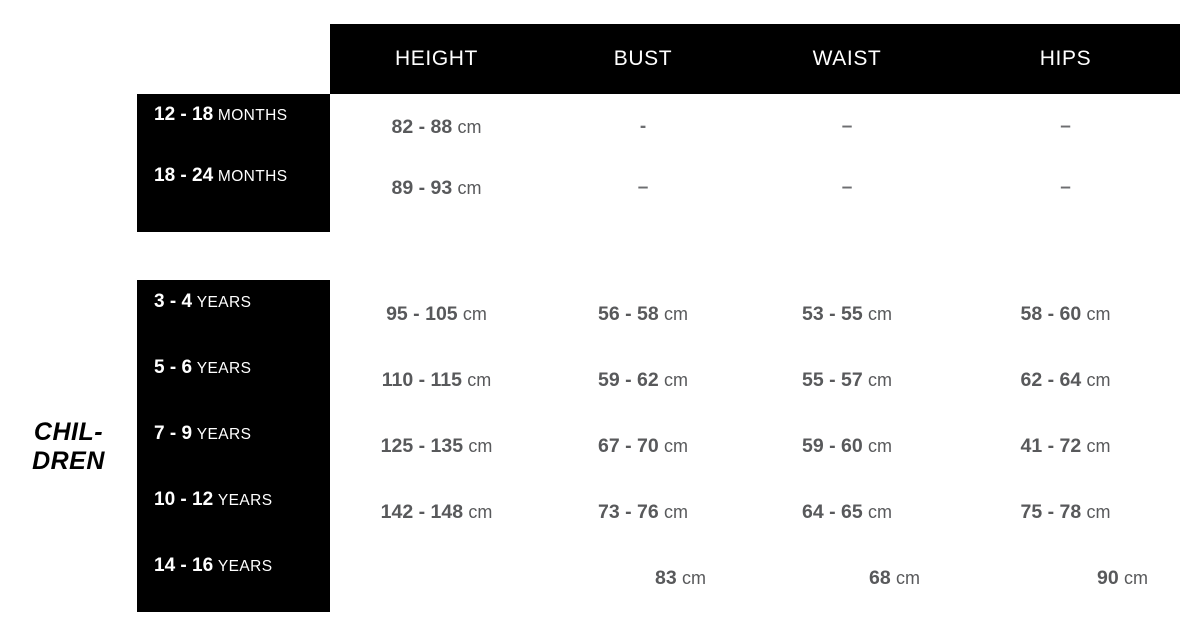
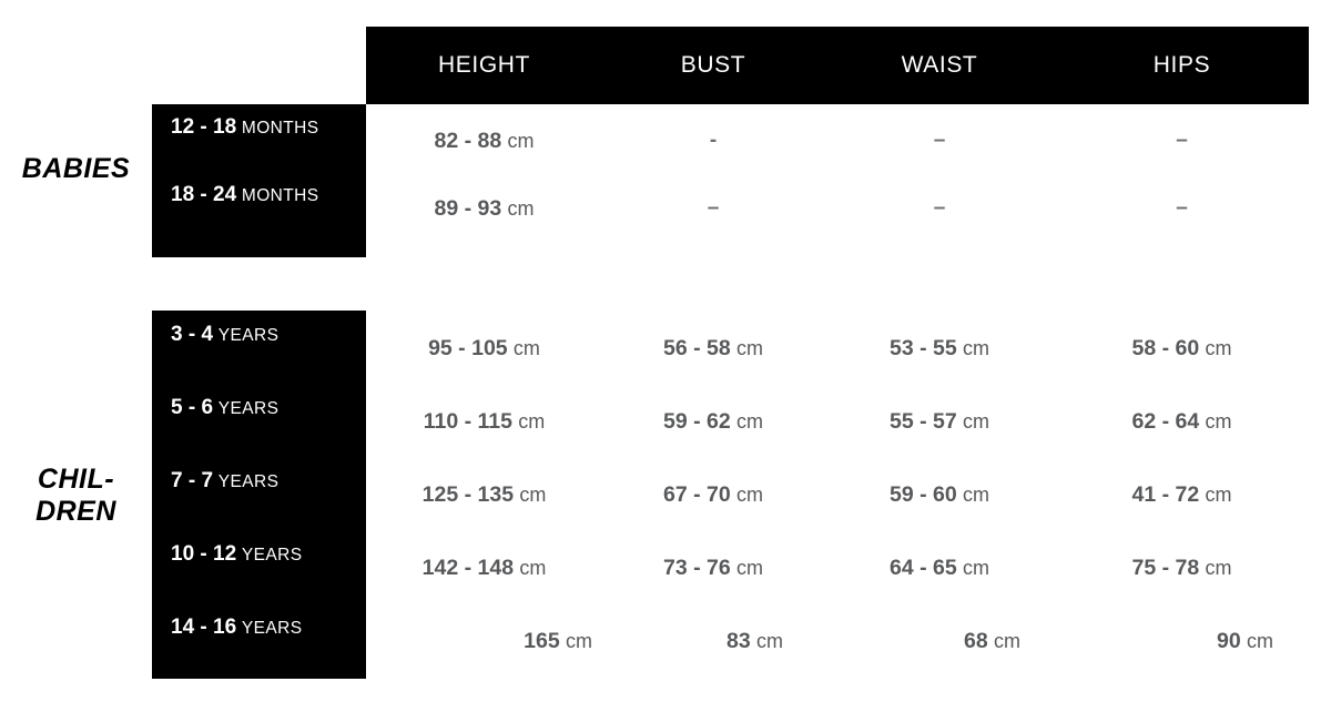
  HEIGHT
  BUST
  WAIST
  HIPS
+ BABIES
  12 - 18 MONTHS
  82 - 88 cm
  -
  –
  –
  18 - 24 MONTHS
  89 - 93 cm
  –
  –
  –
  CHIL-
  DREN
  3 - 4 YEARS
  95 - 105 cm
  56 - 58 cm
  53 - 55 cm
  58 - 60 cm
  5 - 6 YEARS
  110 - 115 cm
  59 - 62 cm
  55 - 57 cm
  62 - 64 cm
- 7 - 9 YEARS
+ 7 - 7 YEARS
  125 - 135 cm
  67 - 70 cm
  59 - 60 cm
  41 - 72 cm
  10 - 12 YEARS
  142 - 148 cm
  73 - 76 cm
  64 - 65 cm
  75 - 78 cm
  14 - 16 YEARS
+ 165 cm
  83 cm
  68 cm
  90 cm
